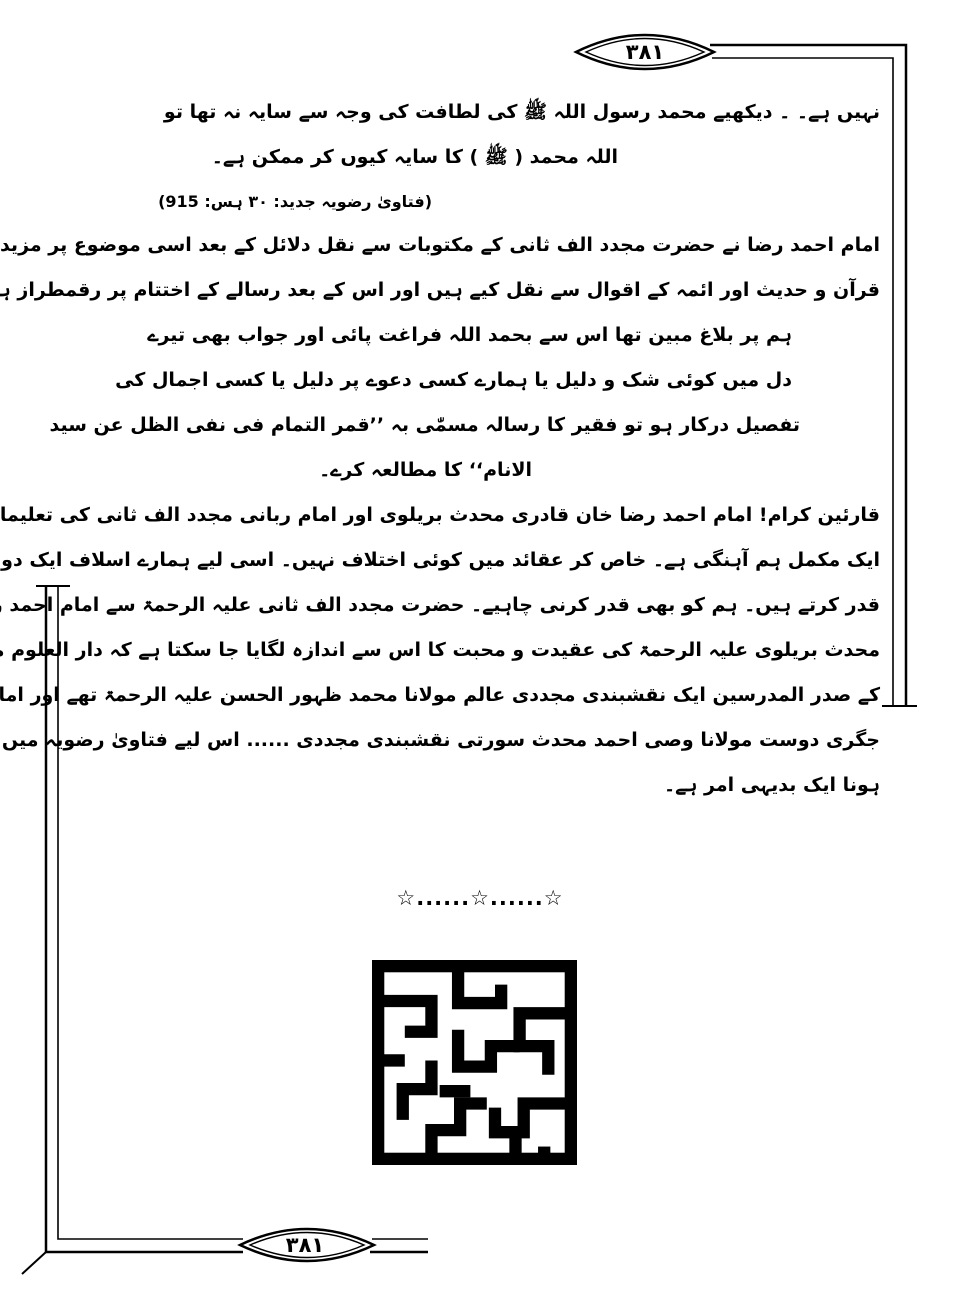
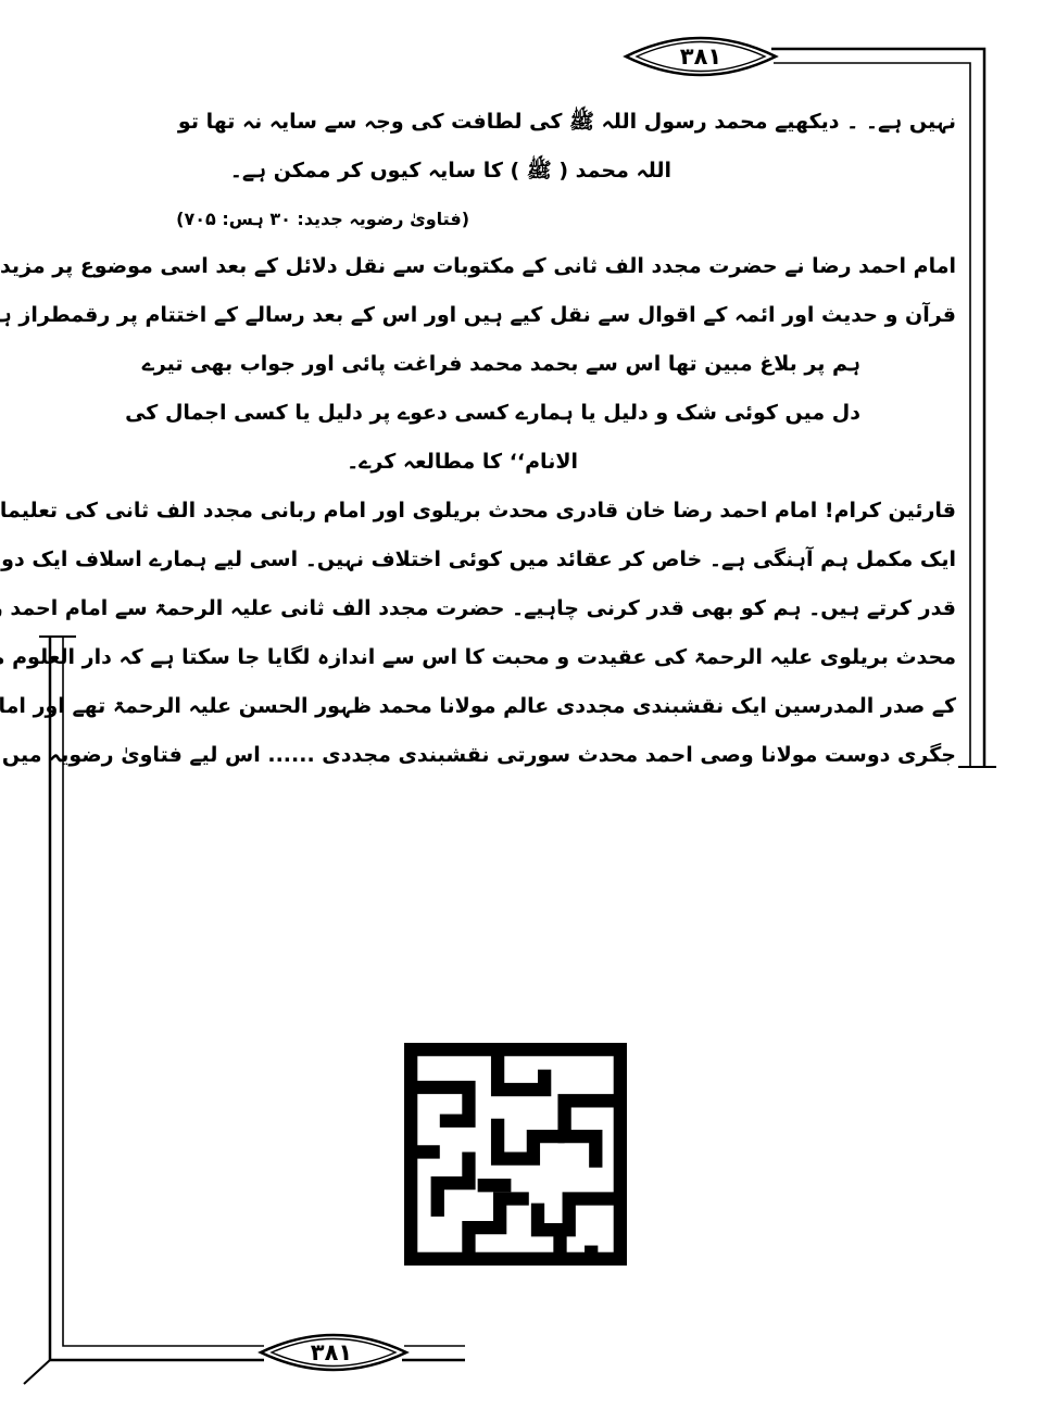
  ۳۸۱
  ۳۸۱
  نہیں ہے۔ ۔ دیکھیے محمد رسول اللہ ﷺ کی لطافت کی وجہ سے سایہ نہ تھا تو
  اللہ محمد ( ﷺ ) کا سایہ کیوں کر ممکن ہے۔
- (فتاویٰ رضویہ جدید: ۳۰ ہس: 915)
+ (فتاویٰ رضویہ جدید: ۳۰ ہس: ۷۰۵)
  امام احمد رضا نے حضرت مجدد الف ثانی کے مکتوبات سے نقل دلائل کے بعد اسی موضوع پر مزید
  قرآن و حدیث اور ائمہ کے اقوال سے نقل کیے ہیں اور اس کے بعد رسالے کے اختتام پر رقمطراز ہ
- ہم پر بلاغ مبین تھا اس سے بحمد اللہ فراغت پائی اور جواب بھی تیرے
+ ہم پر بلاغ مبین تھا اس سے بحمد محمد فراغت پائی اور جواب بھی تیرے
  دل میں کوئی شک و دلیل یا ہمارے کسی دعوے پر دلیل یا کسی اجمال کی
- تفصیل درکار ہو تو فقیر کا رسالہ مسمّٰی بہ ’’قمر التمام فی نفی الظل عن سید
  الانام‘‘ کا مطالعہ کرے۔
  قارئین کرام! امام احمد رضا خان قادری محدث بریلوی اور امام ربانی مجدد الف ثانی کی تعلیما
  ایک مکمل ہم آہنگی ہے۔ خاص کر عقائد میں کوئی اختلاف نہیں۔ اسی لیے ہمارے اسلاف ایک دو
  قدر کرتے ہیں۔ ہم کو بھی قدر کرنی چاہیے۔ حضرت مجدد الف ثانی علیہ الرحمۃ سے امام احمد
  محدث بریلوی علیہ الرحمۃ کی عقیدت و محبت کا اس سے اندازہ لگایا جا سکتا ہے کہ دار العلوم
  کے صدر المدرسین ایک نقشبندی مجددی عالم مولانا محمد ظہور الحسن علیہ الرحمۃ تھے اور اما
  جگری دوست مولانا وصی احمد محدث سورتی نقشبندی مجددی ...... اس لیے فتاویٰ رضویہ میں
- ہونا ایک بدیہی امر ہے۔
- ☆......☆......☆
